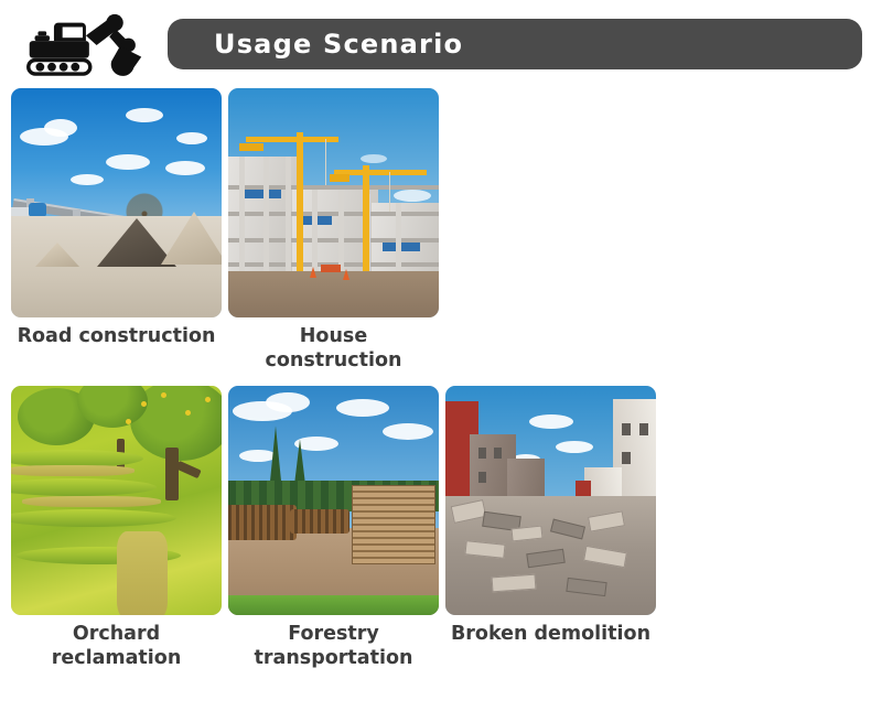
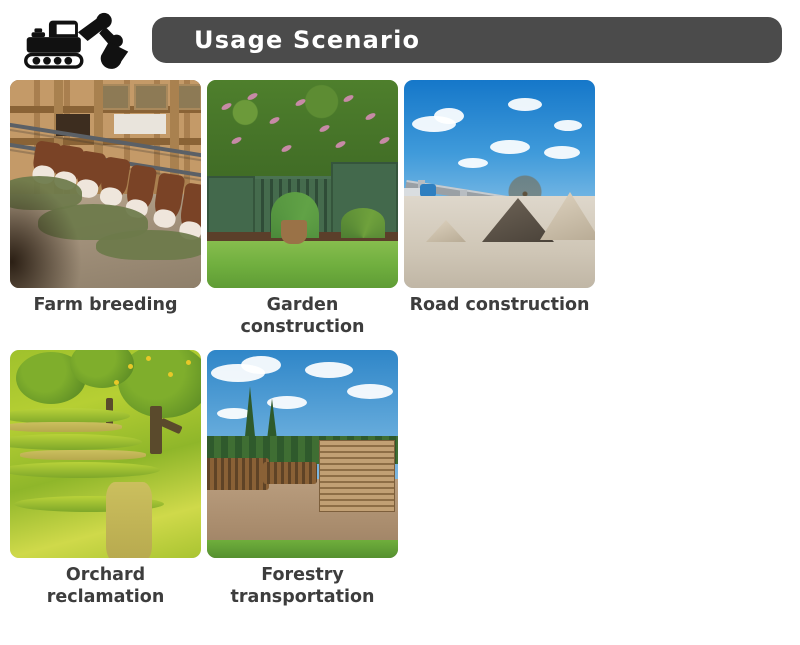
  Usage Scenario
+ Farm breeding
+ Garden construction
  Road construction
- House construction
  Orchard reclamation
  Forestry transportation
- Broken demolition
